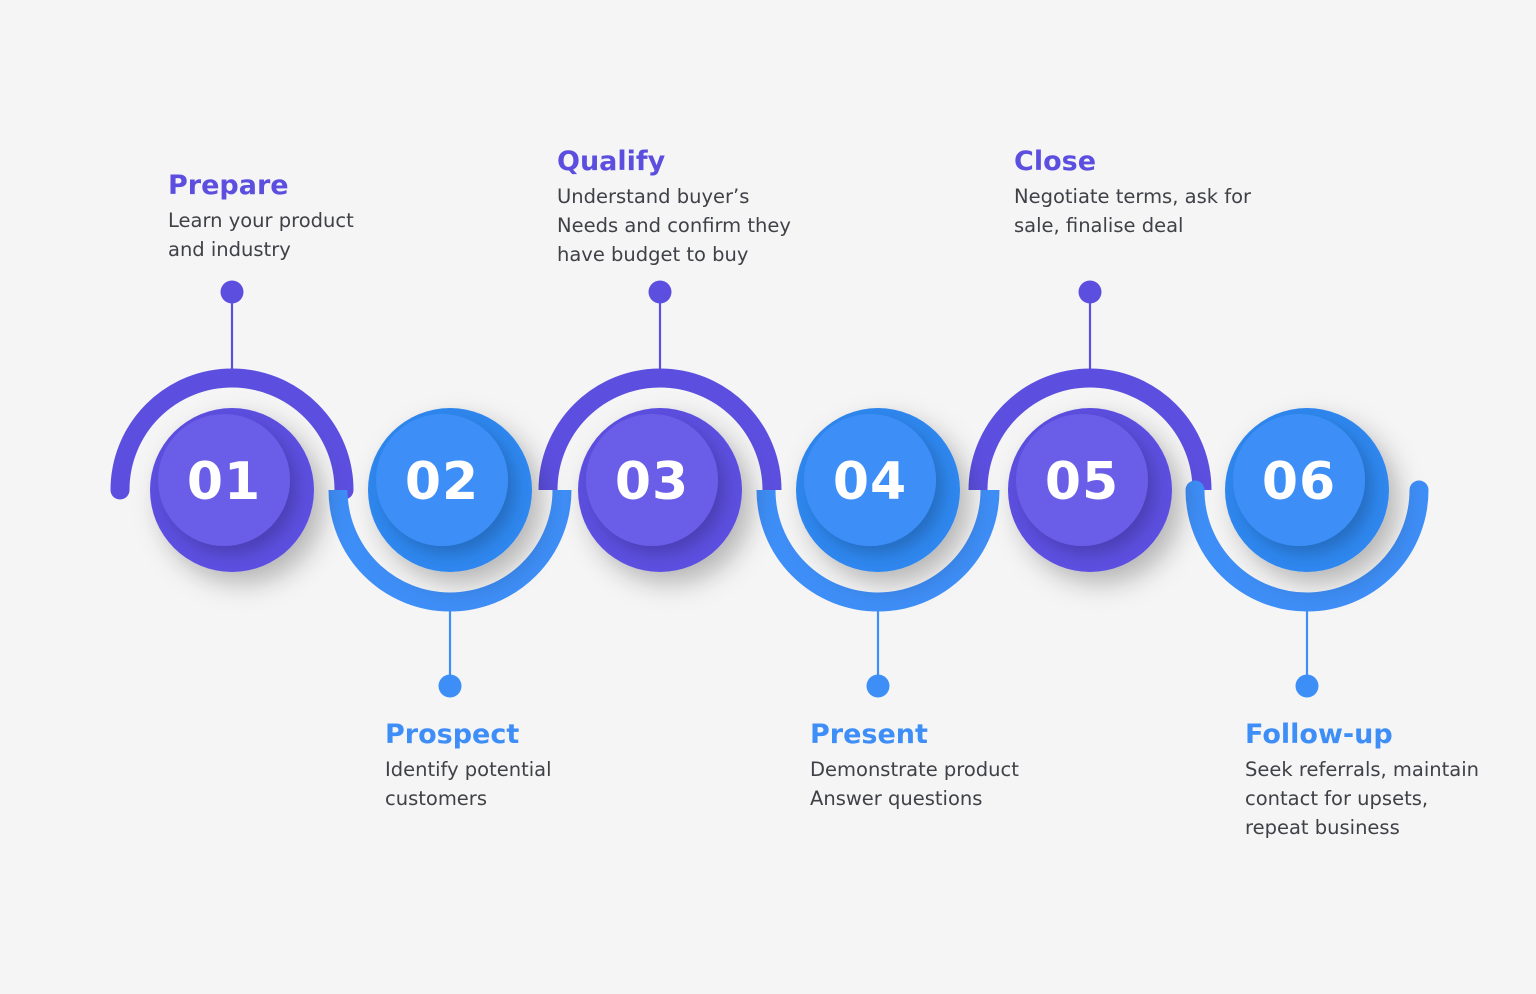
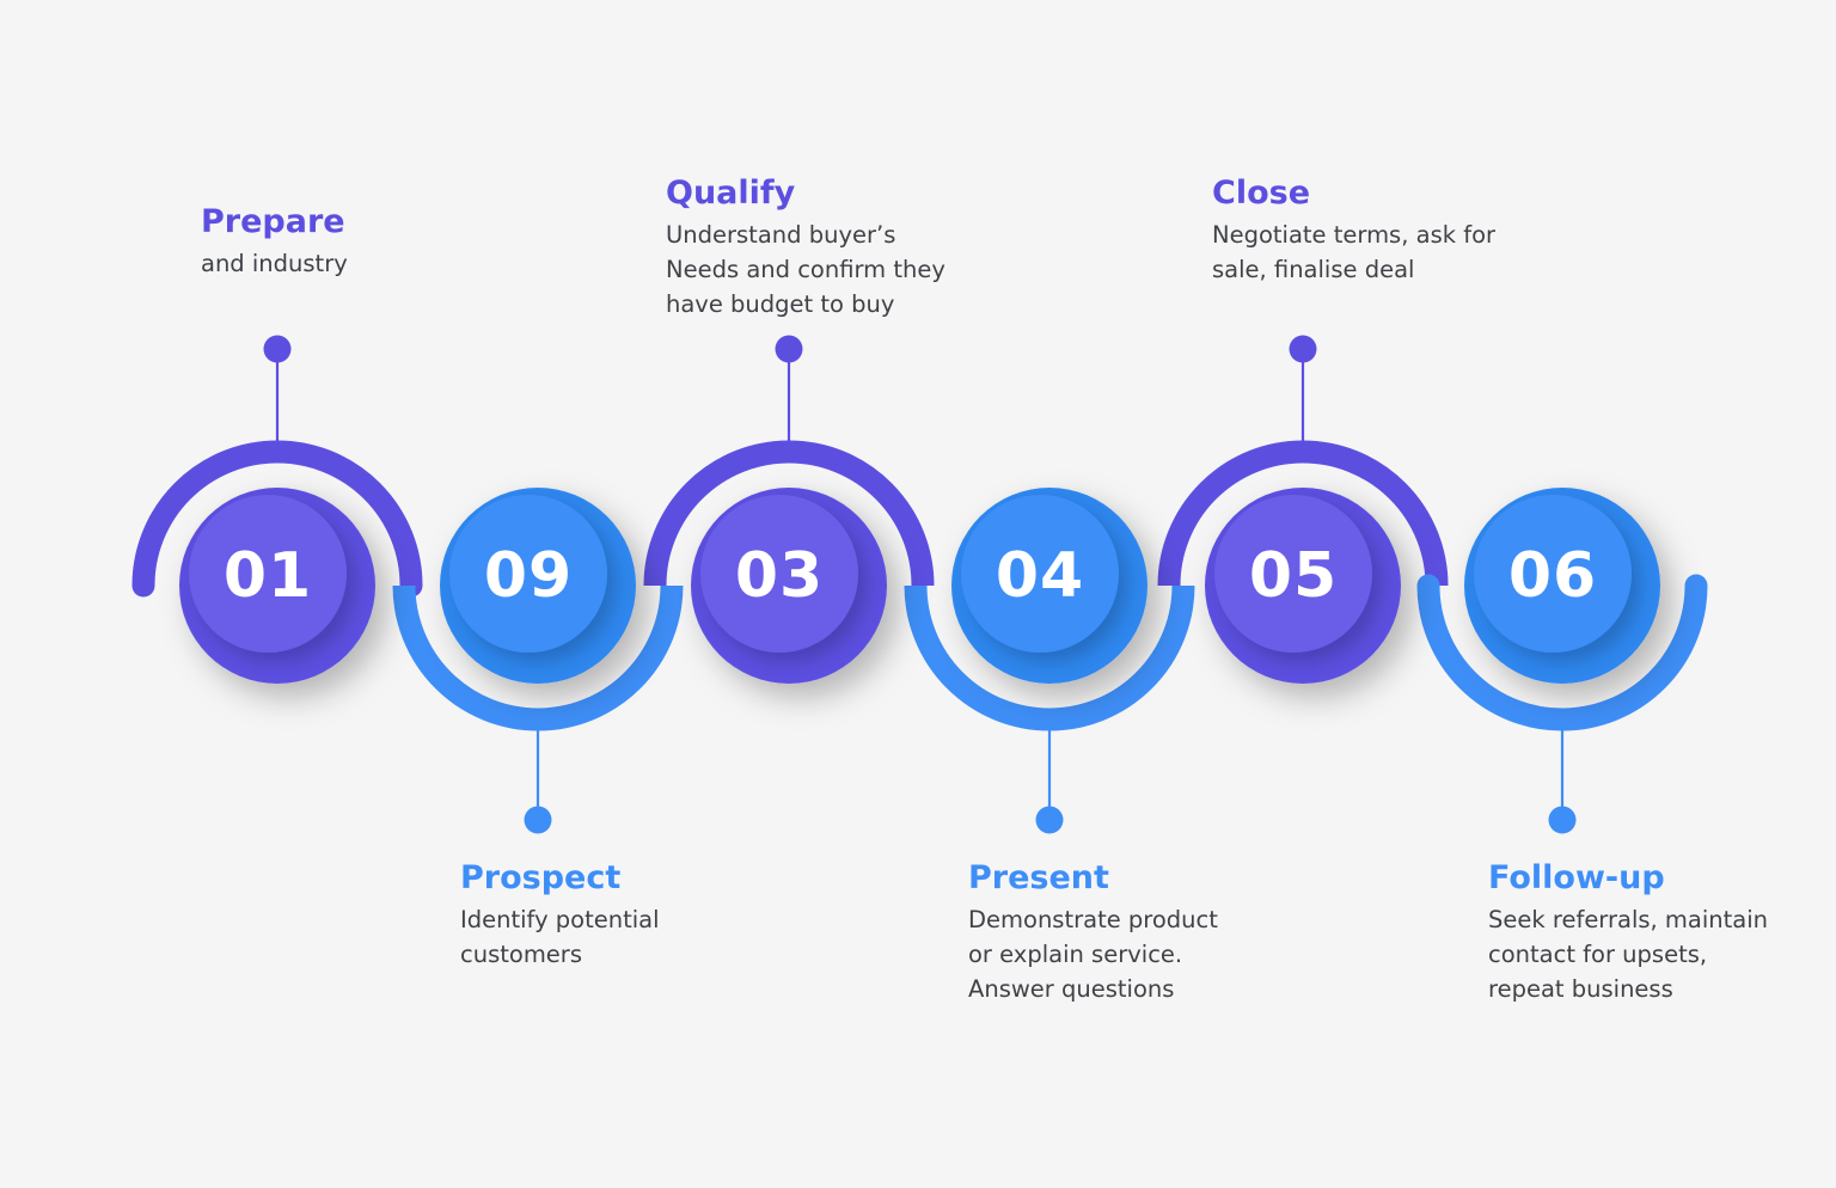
  01
- 02
+ 09
  03
  04
  05
  06
  Prepare
- Learn your product
  and industry
  Prospect
  Identify potential
  customers
  Qualify
  Understand buyer’s
  Needs and confirm they
  have budget to buy
  Present
  Demonstrate product
+ or explain service.
  Answer questions
  Close
  Negotiate terms, ask for
  sale, finalise deal
  Follow-up
  Seek referrals, maintain
  contact for upsets,
  repeat business
